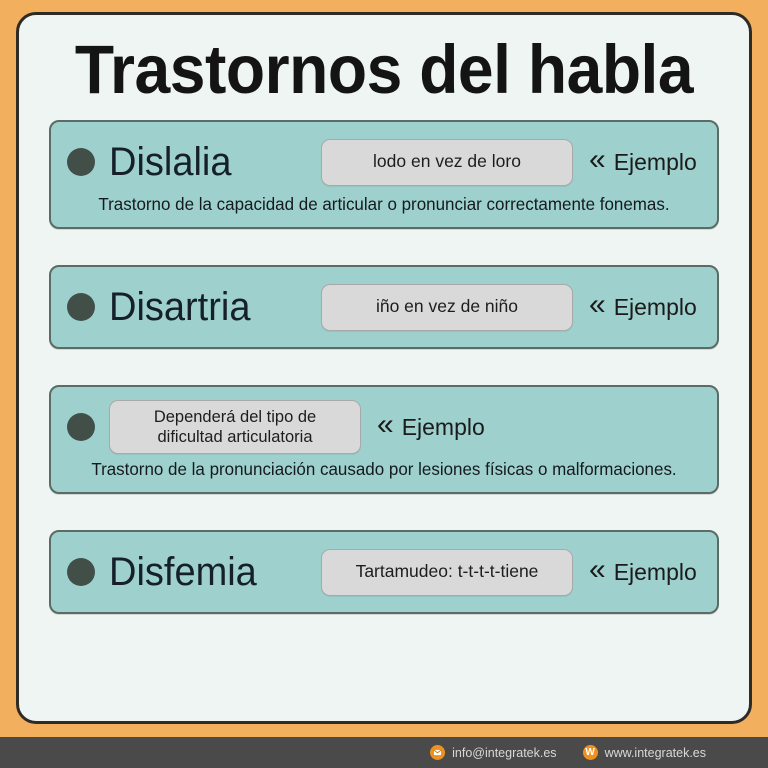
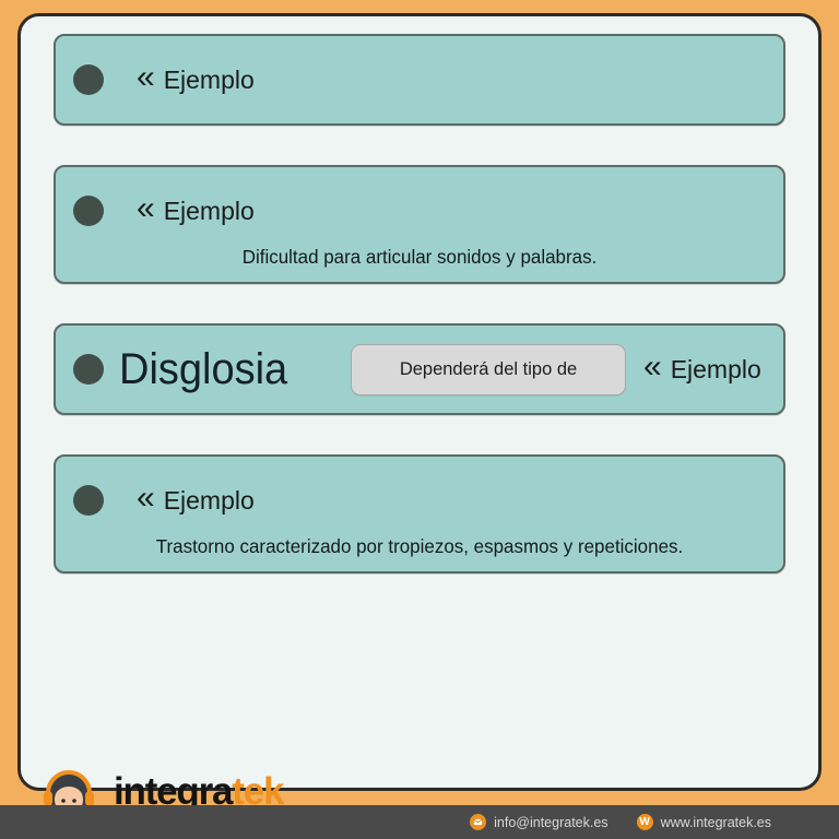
- Trastornos del habla
- Dislalia
- lodo en vez de loro
  «
  Ejemplo
- Trastorno de la capacidad de articular o pronunciar correctamente fonemas.
- Disartria
- iño en vez de niño
  «
  Ejemplo
+ Dificultad para articular sonidos y palabras.
+ Disglosia
  Dependerá del tipo de
- dificultad articulatoria
  «
  Ejemplo
- Trastorno de la pronunciación causado por lesiones físicas o malformaciones.
- Disfemia
- Tartamudeo: t-t-t-t-tiene
  «
  Ejemplo
+ Trastorno caracterizado por tropiezos, espasmos y repeticiones.
+ integratek
  info@integratek.es
  W
  www.integratek.es
